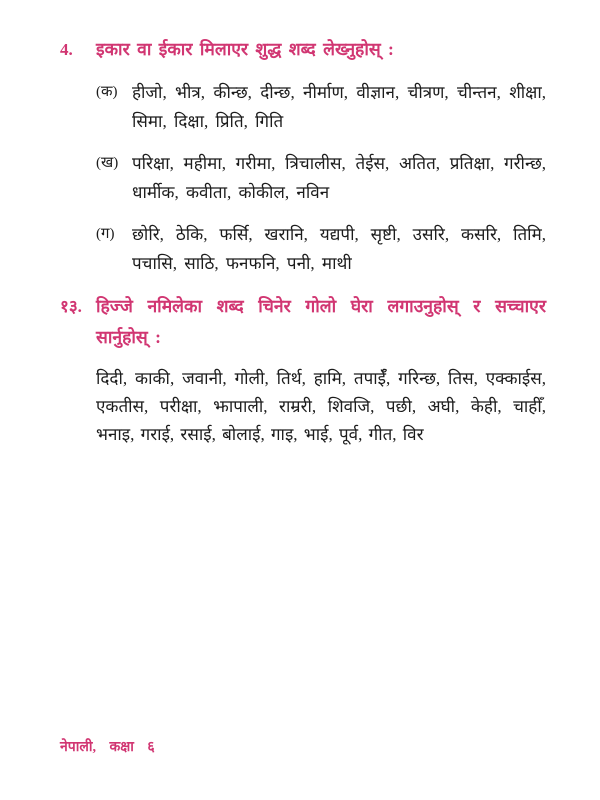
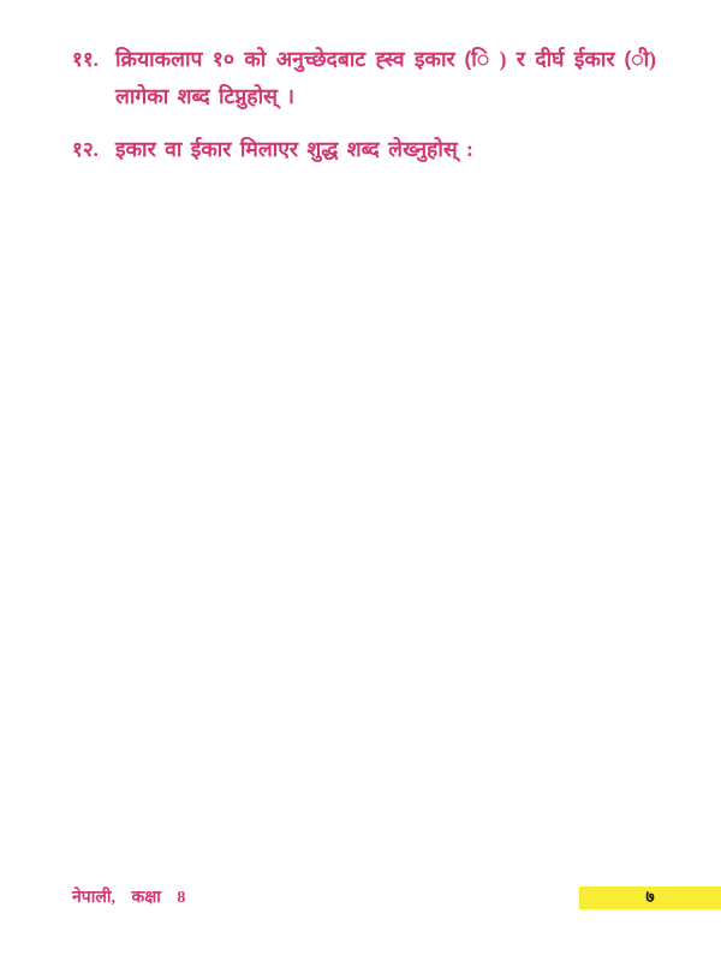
+ ११.
+ क्रियाकलाप १० को अनुच्छेदबाट ह्स्व इकार (ि ) र दीर्घ ईकार (ी) लागेका शब्द टिप्नुहोस् ।
- 4.
+ १२.
  इकार वा ईकार मिलाएर शुद्ध शब्द लेख्नुहोस् :
- (क)
- हीजो, भीत्र, कीन्छ, दीन्छ, नीर्माण, वीज्ञान, चीत्रण, चीन्तन, शीक्षा, सिमा, दिक्षा, प्रिति, गिति
- (ख)
- परिक्षा, महीमा, गरीमा, त्रिचालीस, तेईस, अतित, प्रतिक्षा, गरीन्छ, धार्मीक, कवीता, कोकील, नविन
- (ग)
- छोरि, ठेकि, फर्सि, खरानि, यद्यपी, सृष्टी, उसरि, कसरि, तिमि, पचासि, साठि, फनफनि, पनी, माथी
- १३.
- हिज्जे नमिलेका शब्द चिनेर गोलो घेरा लगाउनुहोस् र सच्चाएर सार्नुहोस् :
- दिदी, काकी, जवानी, गोली, तिर्थ, हामि, तपाईँ, गरिन्छ, तिस, एक्काईस, एकतीस, परीक्षा, झापाली, राम्ररी, शिवजि, पछी, अघी, केही, चाहीँ, भनाइ, गराई, रसाई, बोलाई, गाइ, भाई, पूर्व, गीत, विर
- नेपाली, कक्षा ६
+ नेपाली, कक्षा 8
+ ७
